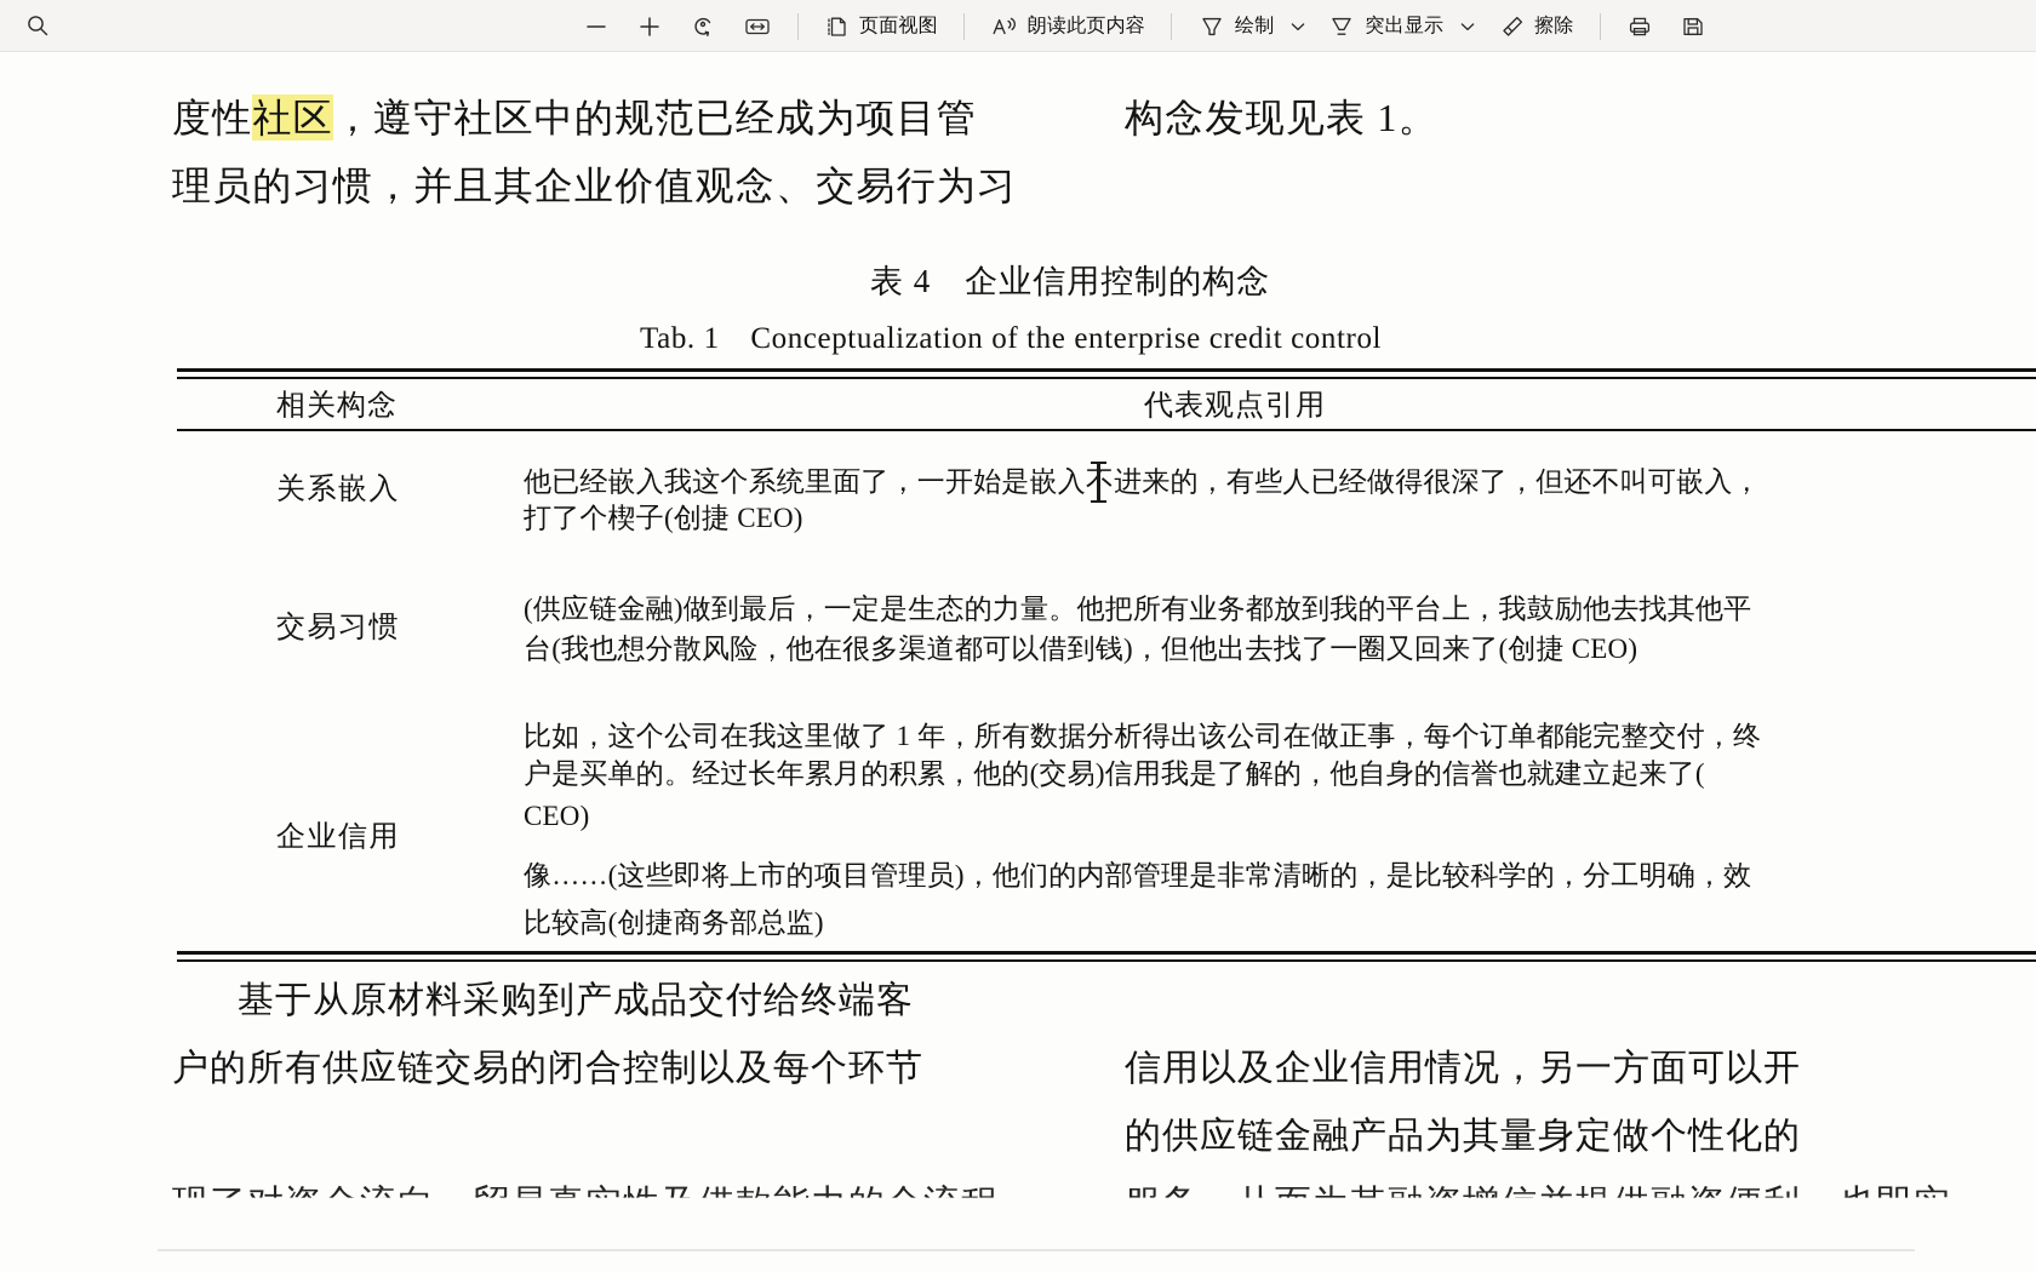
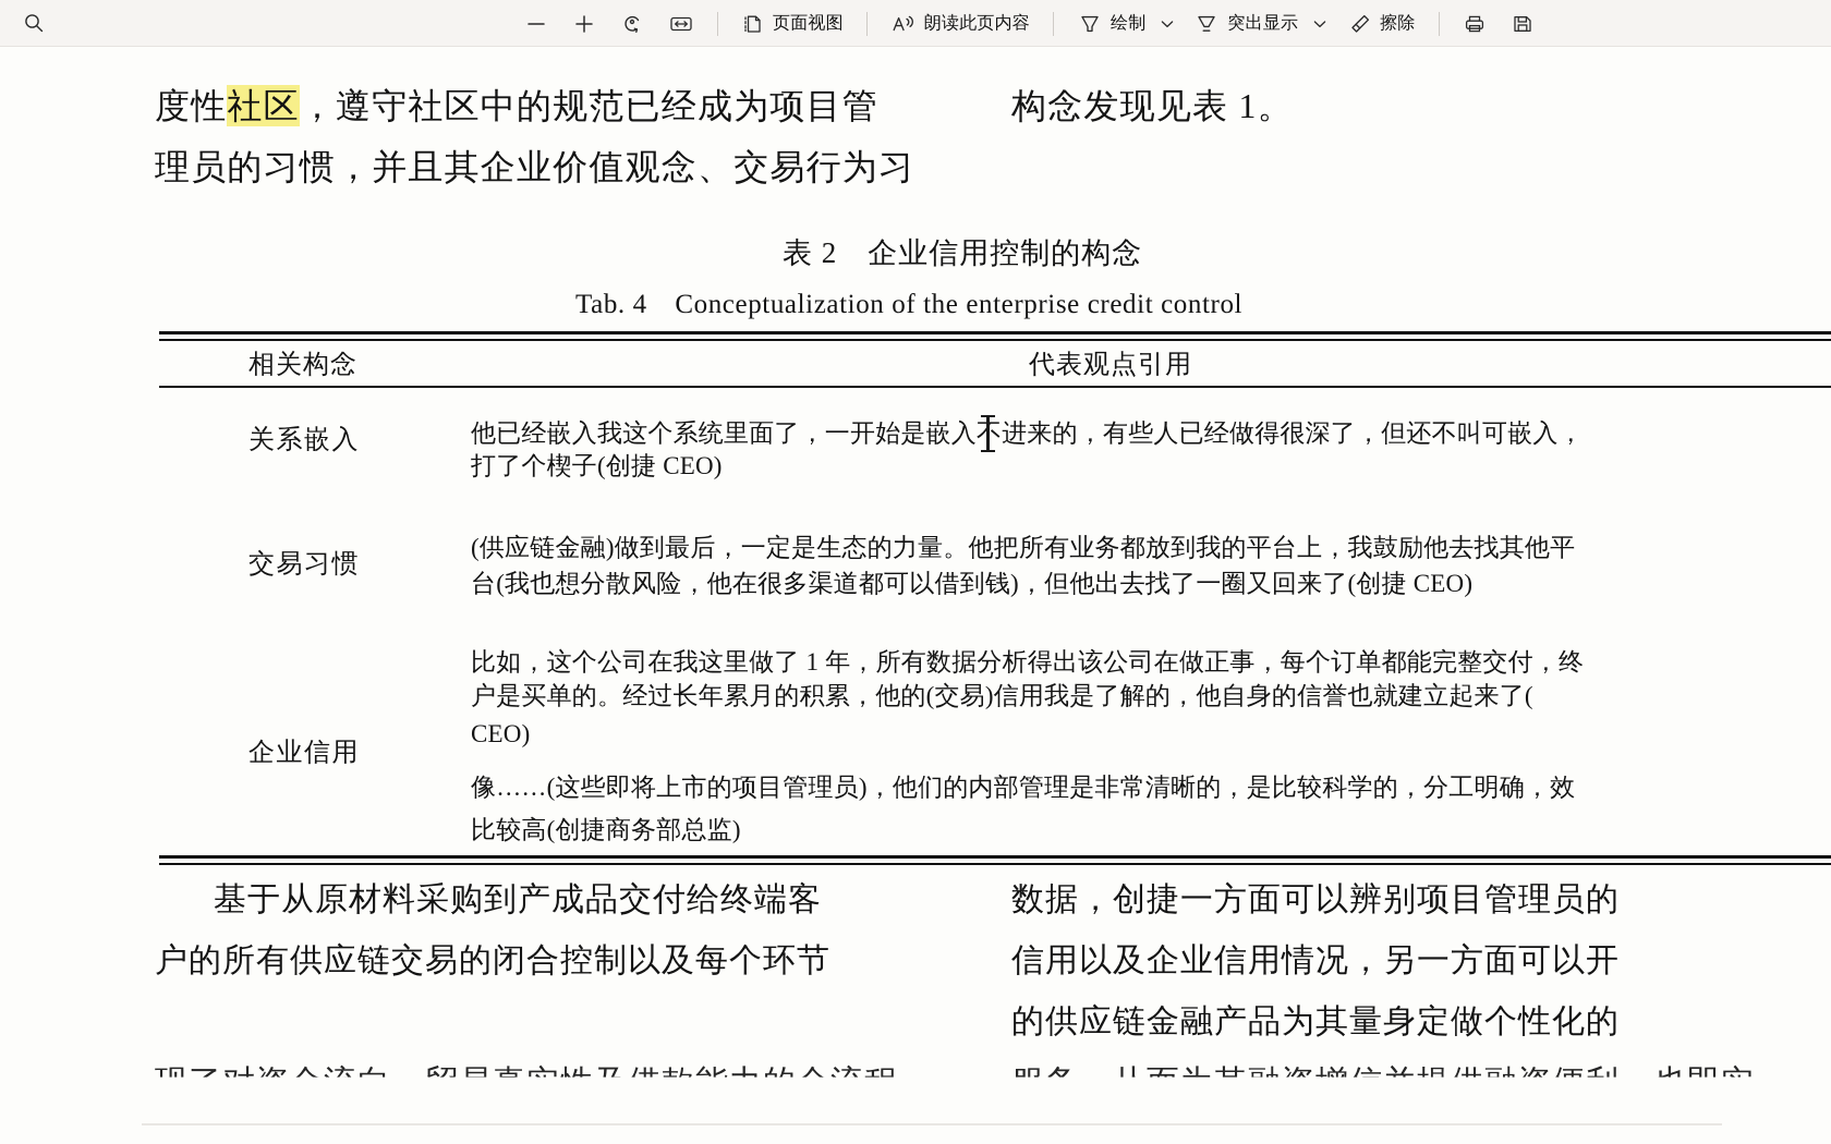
  页面视图
  朗读此页内容
  绘制
  突出显示
  擦除
  度性社区，遵守社区中的规范已经成为项目管
  理员的习惯，并且其企业价值观念、交易行为习
  构念发现见表 1。
- 表 4 企业信用控制的构念
+ 表 2 企业信用控制的构念
- Tab. 1 Conceptualization of the enterprise credit control
+ Tab. 4 Conceptualization of the enterprise credit control
  相关构念
  代表观点引用
  关系嵌入
  他已经嵌入我这个系统里面了，一开始是嵌入进来的，有些人已经做得很深了，但还不叫可嵌入，
  打了个楔子(创捷 CEO)
  交易习惯
  (供应链金融)做到最后，一定是生态的力量。他把所有业务都放到我的平台上，我鼓励他去找其他平
  台(我也想分散风险，他在很多渠道都可以借到钱)，但他出去找了一圈又回来了(创捷 CEO)
  企业信用
  比如，这个公司在我这里做了 1 年，所有数据分析得出该公司在做正事，每个订单都能完整交付，终
  户是买单的。经过长年累月的积累，他的(交易)信用我是了解的，他自身的信誉也就建立起来了(
  CEO)
  像……(这些即将上市的项目管理员)，他们的内部管理是非常清晰的，是比较科学的，分工明确，效
  比较高(创捷商务部总监)
  基于从原材料采购到产成品交付给终端客
  户的所有供应链交易的闭合控制以及每个环节
+ 数据，创捷一方面可以辨别项目管理员的
  信用以及企业信用情况，另一方面可以开
  的供应链金融产品为其量身定做个性化的
